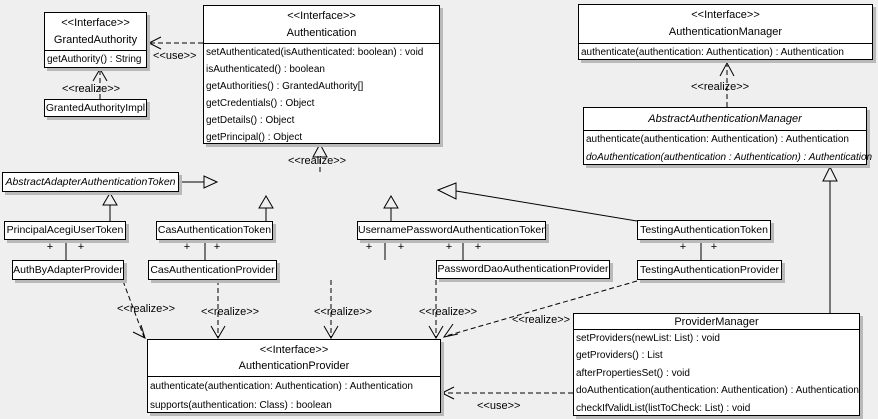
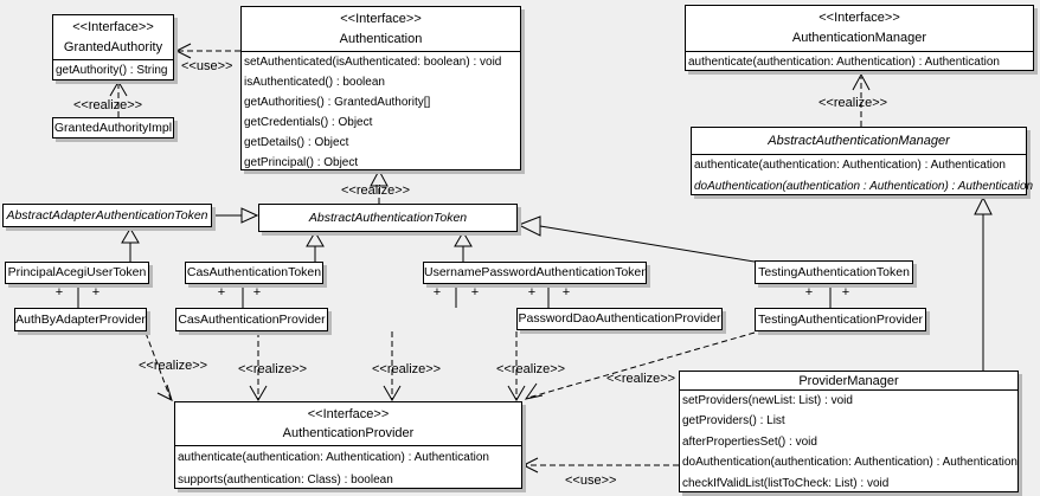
  <<Interface>>
  GrantedAuthority
  getAuthority() : String
  GrantedAuthorityImpl
  <<Interface>>
  Authentication
  setAuthenticated(isAuthenticated: boolean) : void
  isAuthenticated() : boolean
  getAuthorities() : GrantedAuthority[]
  getCredentials() : Object
  getDetails() : Object
  getPrincipal() : Object
  <<Interface>>
  AuthenticationManager
  authenticate(authentication: Authentication) : Authentication
  AbstractAuthenticationManager
  authenticate(authentication: Authentication) : Authentication
  doAuthentication(authentication : Authentication) : Authentication
  AbstractAdapterAuthenticationToken
+ AbstractAuthenticationToken
  PrincipalAcegiUserToken
  CasAuthenticationToken
  UsernamePasswordAuthenticationToken
  TestingAuthenticationToken
  AuthByAdapterProvider
  CasAuthenticationProvider
  PasswordDaoAuthenticationProvider
  TestingAuthenticationProvider
  <<Interface>>
  AuthenticationProvider
  authenticate(authentication: Authentication) : Authentication
  supports(authentication: Class) : boolean
  ProviderManager
  setProviders(newList: List) : void
  getProviders() : List
  afterPropertiesSet() : void
  doAuthentication(authentication: Authentication) : Authentication
  checkIfValidList(listToCheck: List) : void
  <<use>>
  <<realize>>
  <<realize>>
  <<realize>>
  <<realize>>
  <<realize>>
  <<realize>>
  <<realize>>
  <<realize>>
  <<use>>
  +
  +
  +
  +
  +
  +
  +
  +
  +
  +
